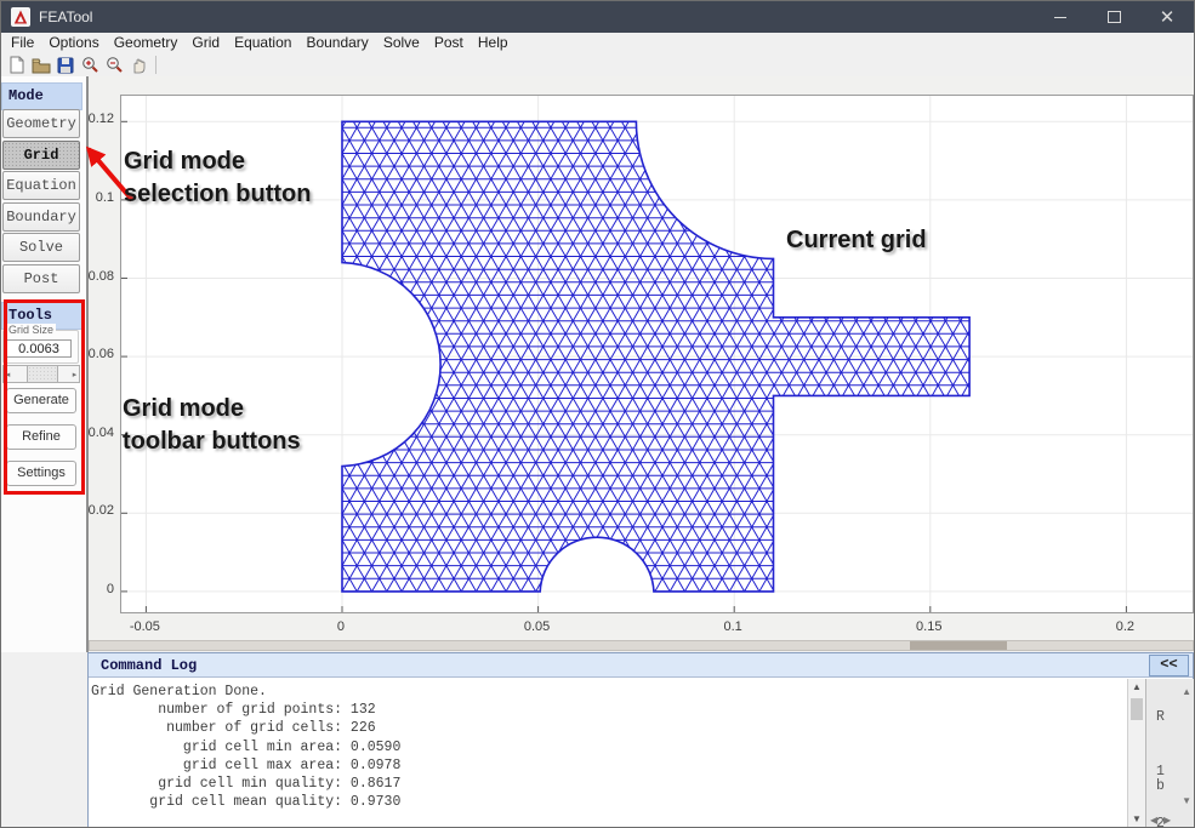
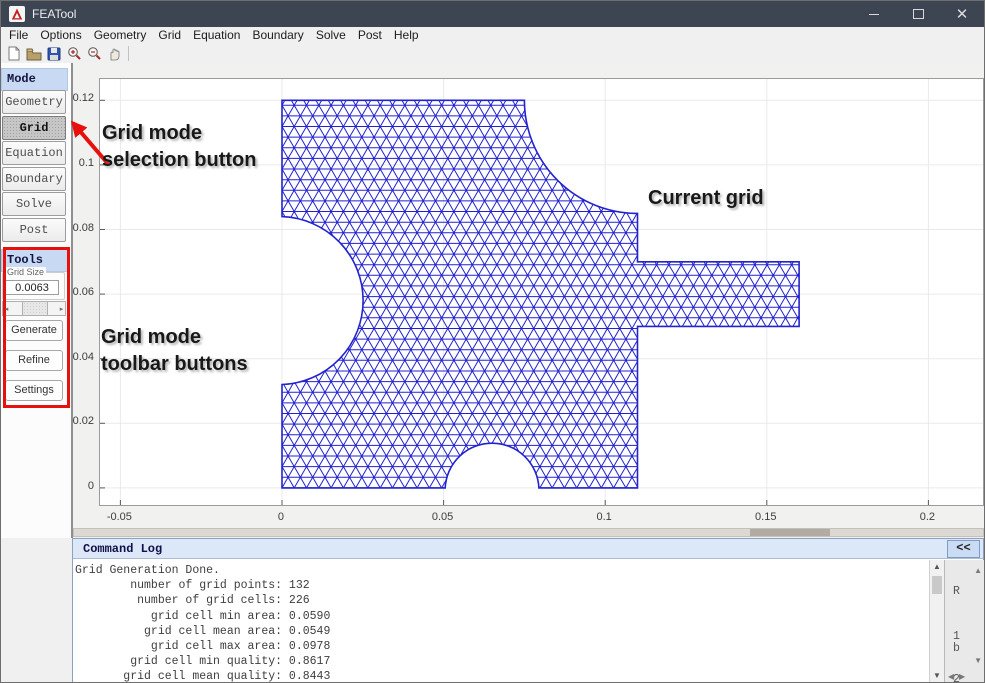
  FEATool
  ✕
  File
  Options
  Geometry
  Grid
  Equation
  Boundary
  Solve
  Post
  Help
  Mode
  Geometry
  Grid
  Equation
  Boundary
  Solve
  Post
  Tools
  Grid Size
  0.0063
  Generate
  Refine
  Settings
  -0.05
  0
  0.05
  0.1
  0.15
  0.2
  0
  0.02
  0.04
  0.06
  0.08
  0.1
  0.12
  Command Log
  <<
  Grid Generation Done.
  number of grid points: 132
  number of grid cells: 226
  grid cell min area: 0.0590
+ grid cell mean area: 0.0549
  grid cell max area: 0.0978
  grid cell min quality: 0.8617
- grid cell mean quality: 0.9730
+ grid cell mean quality: 0.8443
  ▲
  ▼
  ▲
  ▼
  ◀
  ▶
  R
  1
  b
  2
  Grid mode
  selection button
  Current grid
  Grid mode
  toolbar buttons
